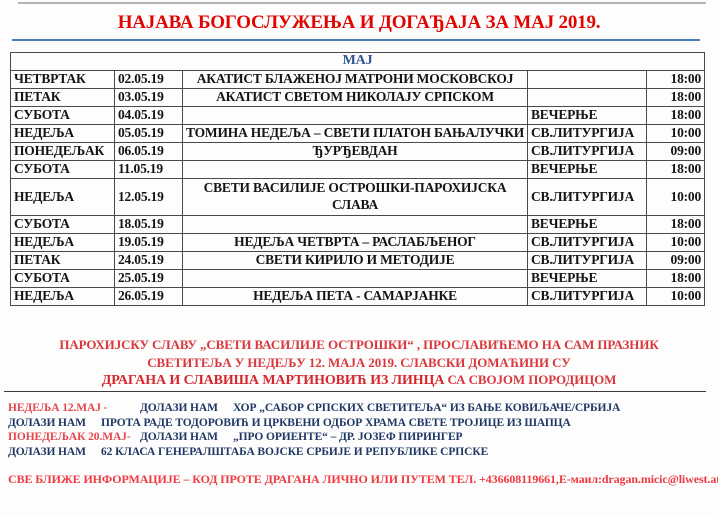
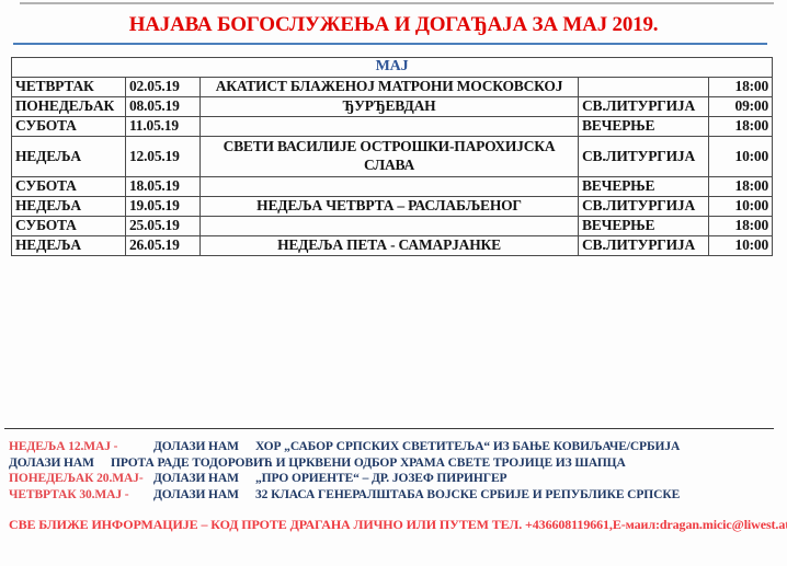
  НАЈАВА БОГОСЛУЖЕЊА И ДОГАЂАЈА ЗА МАЈ 2019.
  МАЈ
  ЧЕТВРТАК	02.05.19	АКАТИСТ БЛАЖЕНОЈ МАТРОНИ МОСКОВСКОЈ		18:00
- ПЕТАК	03.05.19	АКАТИСТ СВЕТОМ НИКОЛАЈУ СРПСКОМ		18:00
- СУБОТА	04.05.19		ВЕЧЕРЊЕ	18:00
- НЕДЕЉА	05.05.19	ТОМИНА НЕДЕЉА – СВЕТИ ПЛАТОН БАЊАЛУЧКИ	СВ.ЛИТУРГИЈА	10:00
- ПОНЕДЕЉАК	06.05.19	ЂУРЂЕВДАН	СВ.ЛИТУРГИЈА	09:00
+ ПОНЕДЕЉАК	08.05.19	ЂУРЂЕВДАН	СВ.ЛИТУРГИЈА	09:00
  СУБОТА	11.05.19		ВЕЧЕРЊЕ	18:00
  НЕДЕЉА	12.05.19	СВЕТИ ВАСИЛИЈЕ ОСТРОШКИ-ПАРОХИЈСКА СЛАВА	СВ.ЛИТУРГИЈА	10:00
  СУБОТА	18.05.19		ВЕЧЕРЊЕ	18:00
  НЕДЕЉА	19.05.19	НЕДЕЉА ЧЕТВРТА – РАСЛАБЉЕНОГ	СВ.ЛИТУРГИЈА	10:00
- ПЕТАК	24.05.19	СВЕТИ КИРИЛО И МЕТОДИЈЕ	СВ.ЛИТУРГИЈА	09:00
  СУБОТА	25.05.19		ВЕЧЕРЊЕ	18:00
  НЕДЕЉА	26.05.19	НЕДЕЉА ПЕТА - САМАРЈАНКЕ	СВ.ЛИТУРГИЈА	10:00
- ПАРОХИЈСКУ СЛАВУ „СВЕТИ ВАСИЛИЈЕ ОСТРОШКИ“ , ПРОСЛАВИЋЕМО НА САМ ПРАЗНИК
- СВЕТИТЕЉА У НЕДЕЉУ 12. МАЈА 2019. СЛАВСКИ ДОМАЋИНИ СУ
- ДРАГАНА И СЛАВИША МАРТИНОВИЋ ИЗ ЛИНЦА СА СВОЈОМ ПОРОДИЦОМ
  НЕДЕЉА 12.МАЈ -
  ДОЛАЗИ НАМ
  ХОР „САБОР СРПСКИХ СВЕТИТЕЉА“ ИЗ БАЊЕ КОВИЉАЧЕ/СРБИЈА
  ДОЛАЗИ НАМ
  ПРОТА РАДЕ ТОДОРОВИЋ И ЦРКВЕНИ ОДБОР ХРАМА СВЕТЕ ТРОЈИЦЕ ИЗ ШАПЦА
  ПОНЕДЕЉАК 20.МАЈ-
  ДОЛАЗИ НАМ
  „ПРО ОРИЕНТЕ“ – ДР. ЈОЗЕФ ПИРИНГЕР
+ ЧЕТВРТАК 30.МАЈ -
  ДОЛАЗИ НАМ
- 62 КЛАСА ГЕНЕРАЛШТАБА ВОЈСКЕ СРБИЈЕ И РЕПУБЛИКЕ СРПСКЕ
+ 32 КЛАСА ГЕНЕРАЛШТАБА ВОЈСКЕ СРБИЈЕ И РЕПУБЛИКЕ СРПСКЕ
  СВЕ БЛИЖЕ ИНФОРМАЦИЈЕ – КОД ПРОТЕ ДРАГАНА ЛИЧНО ИЛИ ПУТЕМ ТЕЛ. +436608119661,Е-маил:dragan.micic@liwest.a
